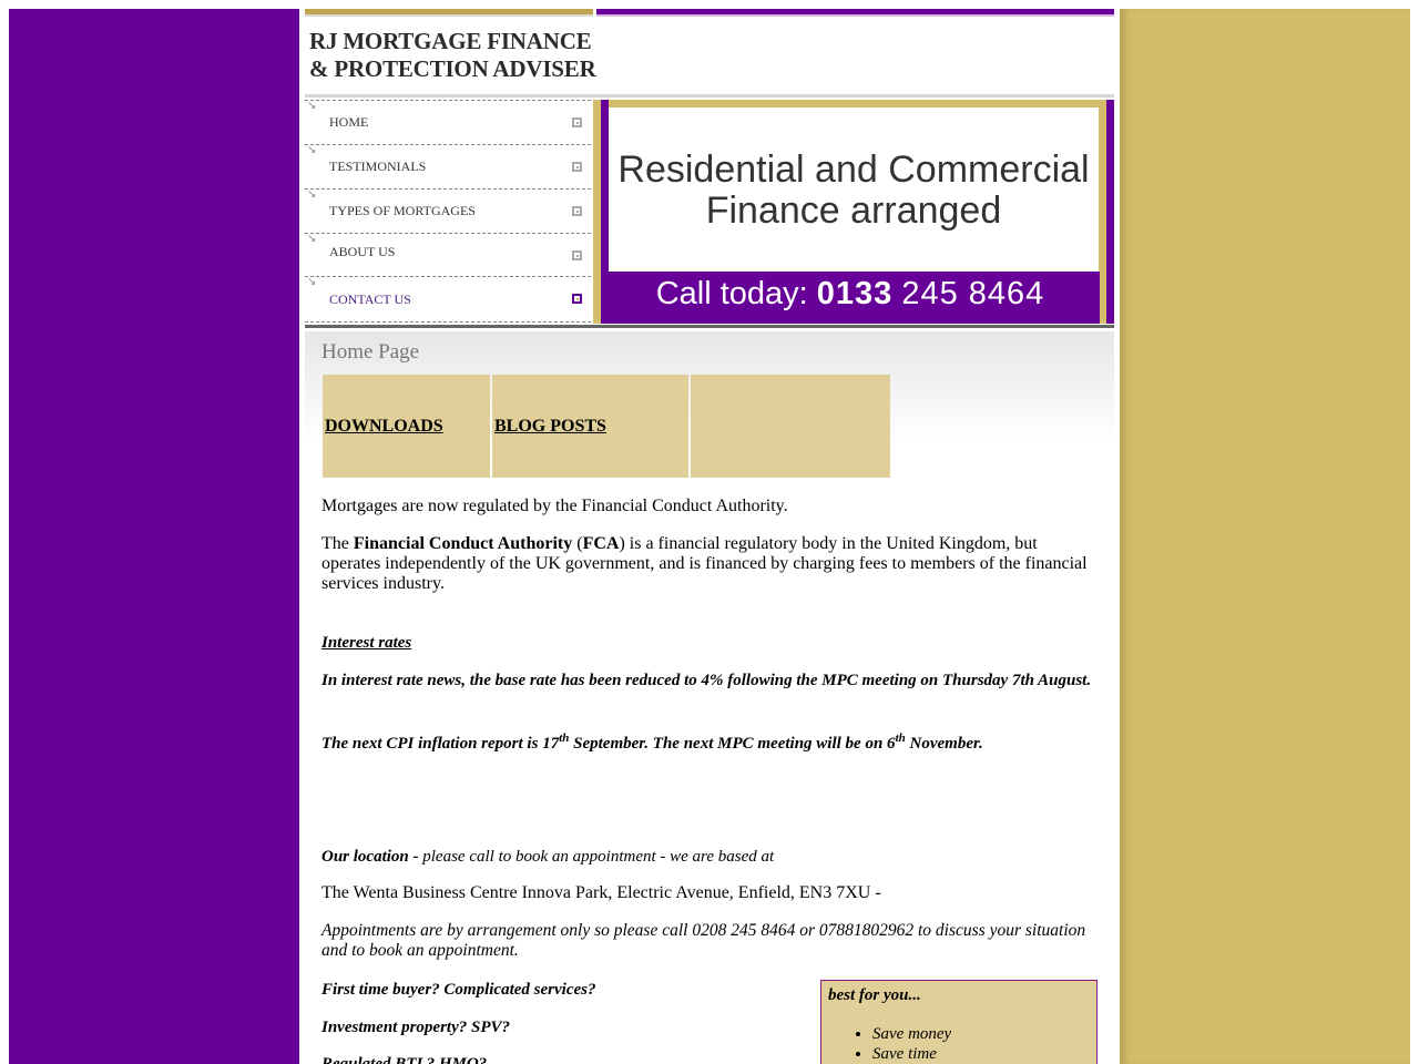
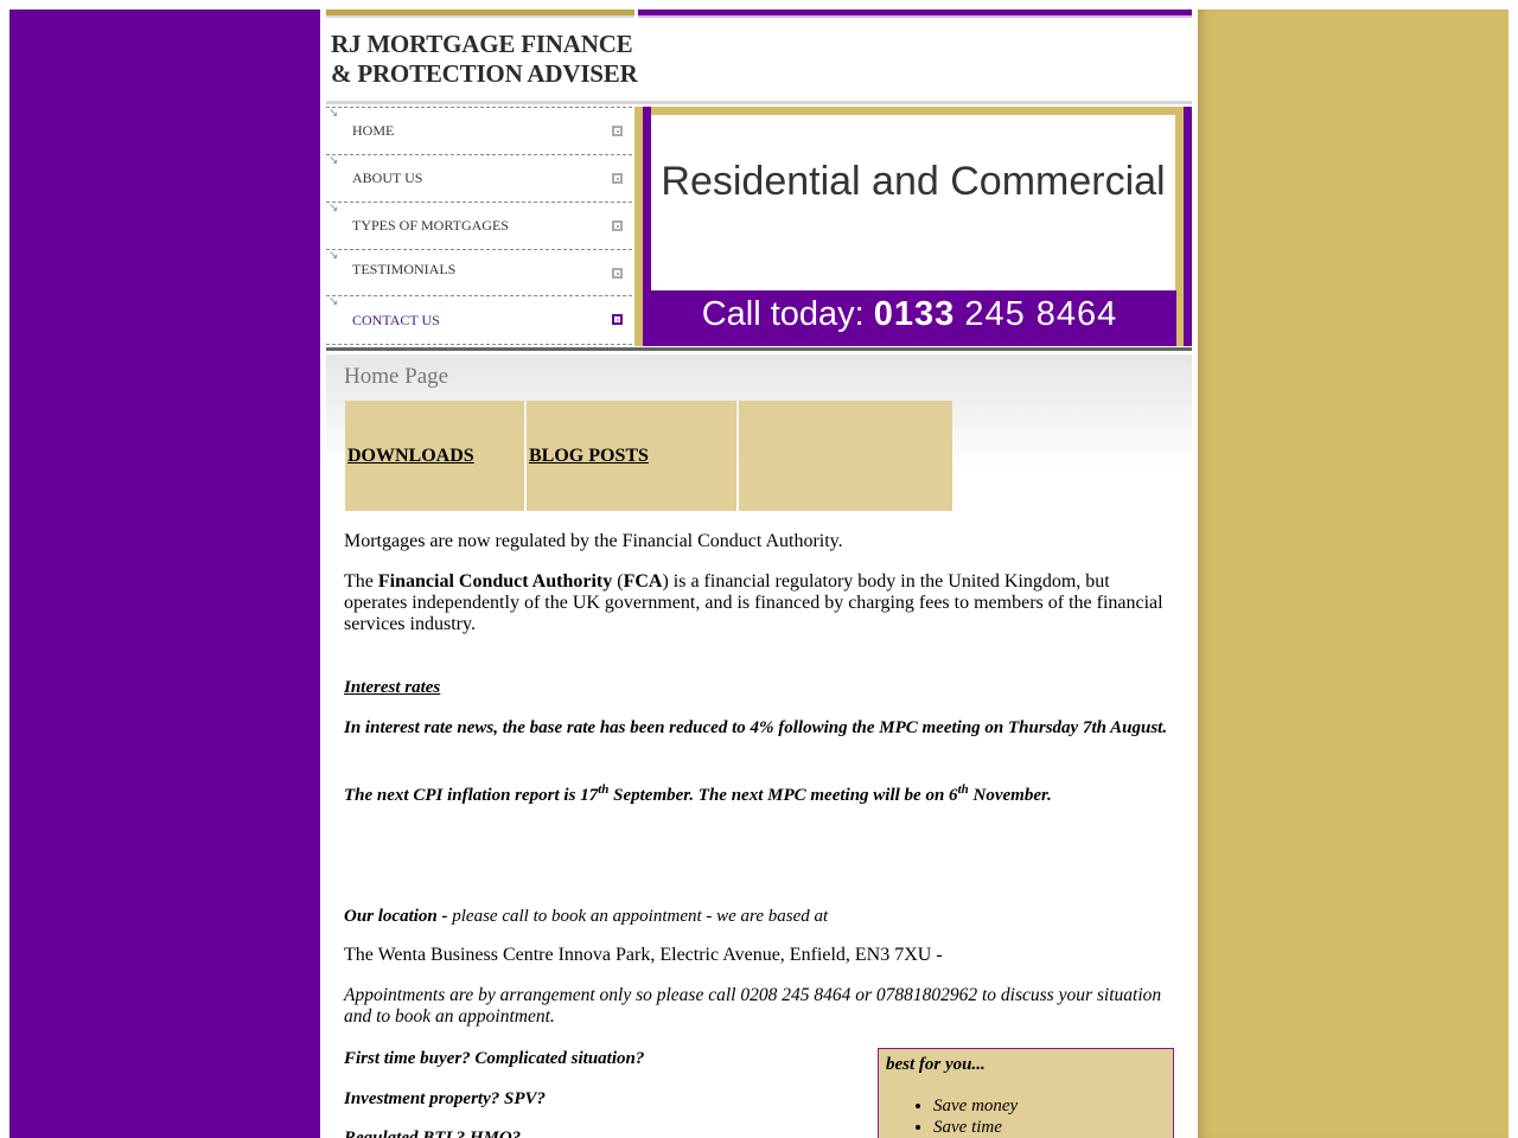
  RJ MORTGAGE FINANCE
  & PROTECTION ADVISER
  ↘
  HOME
  ↘
- TESTIMONIALS
+ ABOUT US
  ↘
  TYPES OF MORTGAGES
  ↘
- ABOUT US
+ TESTIMONIALS
  ↘
  CONTACT US
  Residential and Commercial
- Finance arranged
  Call today: 0133 245 8464
  Home Page
  DOWNLOADS
  BLOG POSTS
  Mortgages are now regulated by the Financial Conduct Authority.
  The Financial Conduct Authority (FCA) is a financial regulatory body in the United Kingdom, but operates independently of the UK government, and is financed by charging fees to members of the financial services industry.
  Interest rates
  In interest rate news, the base rate has been reduced to 4% following the MPC meeting on Thursday 7th August.
  The next CPI inflation report is 17th September. The next MPC meeting will be on 6th November.
  Our location - please call to book an appointment - we are based at
  The Wenta Business Centre Innova Park, Electric Avenue, Enfield, EN3 7XU -
  Appointments are by arrangement only so please call 0208 245 8464 or 07881802962 to discuss your situation and to book an appointment.
- First time buyer? Complicated services?
+ First time buyer? Complicated situation?
  Investment property? SPV?
  best for you...
  Save money
  Save time
